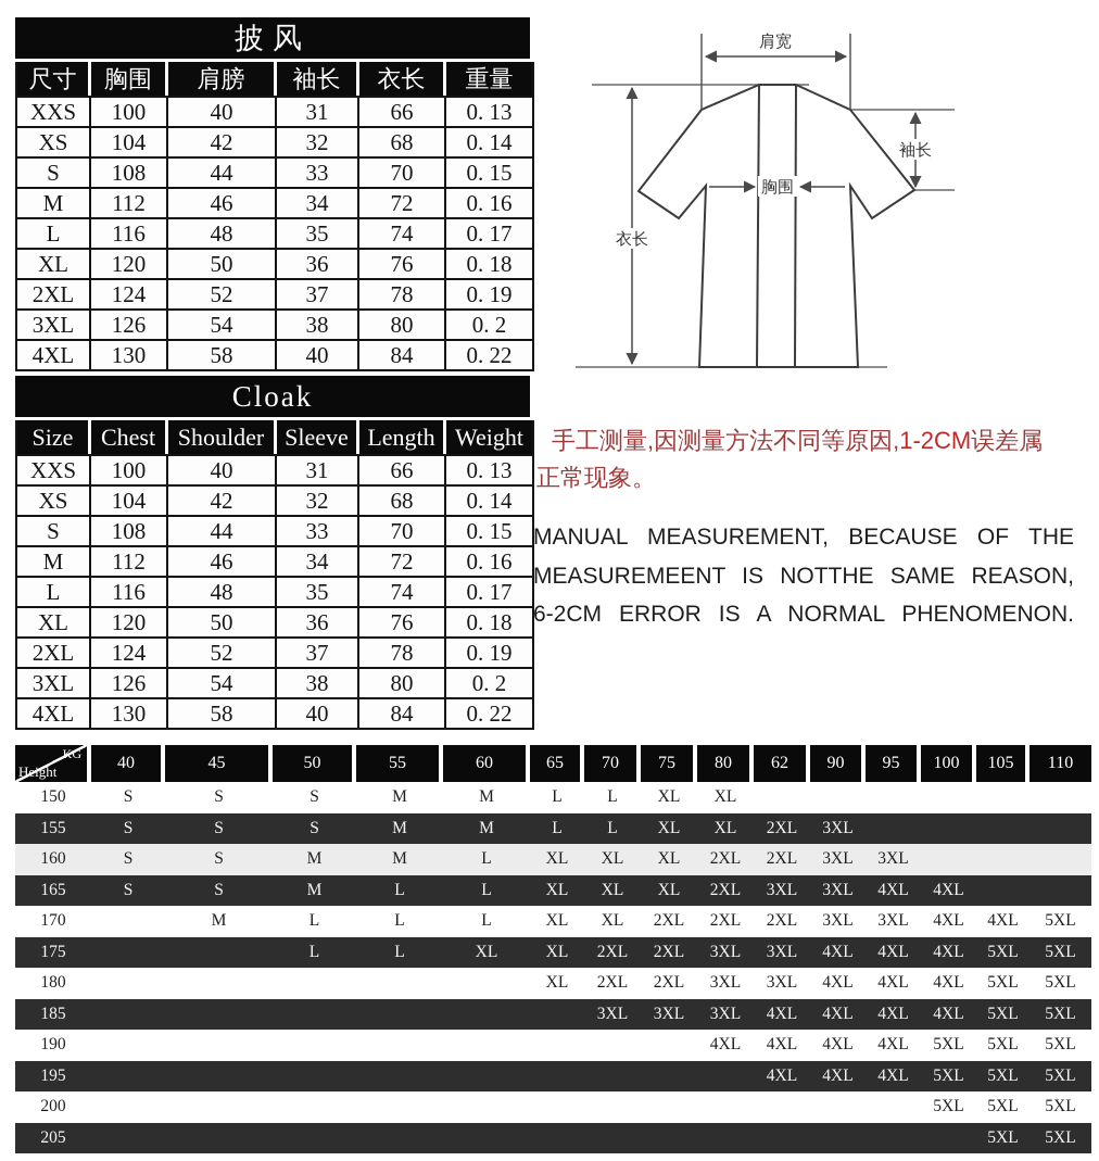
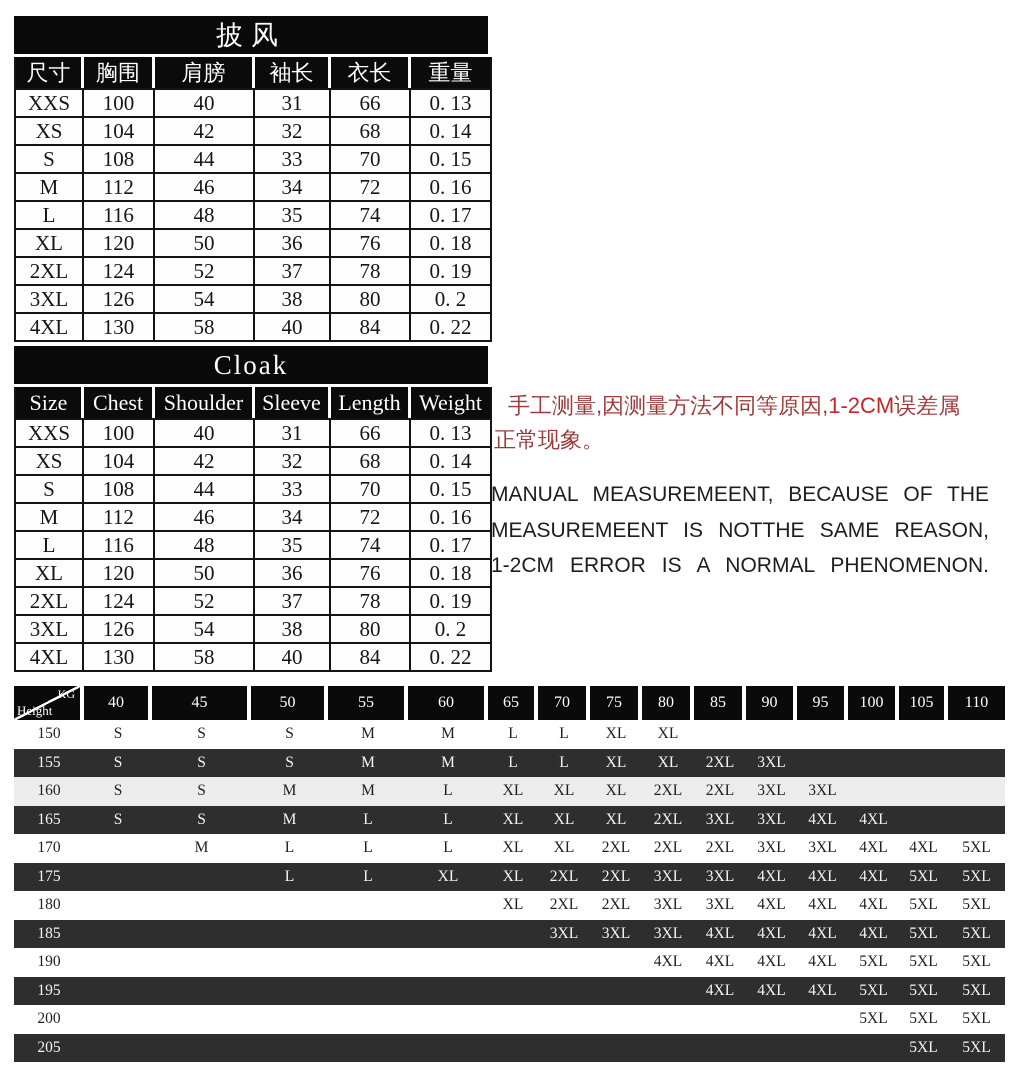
  披风
  尺寸	胸围	肩膀	袖长	衣长	重量
  XXS	100	40	31	66	0. 13
  XS	104	42	32	68	0. 14
  S	108	44	33	70	0. 15
  M	112	46	34	72	0. 16
  L	116	48	35	74	0. 17
  XL	120	50	36	76	0. 18
  2XL	124	52	37	78	0. 19
  3XL	126	54	38	80	0. 2
  4XL	130	58	40	84	0. 22
  Cloak
  Size	Chest	Shoulder	Sleeve	Length	Weight
  XXS	100	40	31	66	0. 13
  XS	104	42	32	68	0. 14
  S	108	44	33	70	0. 15
  M	112	46	34	72	0. 16
  L	116	48	35	74	0. 17
  XL	120	50	36	76	0. 18
  2XL	124	52	37	78	0. 19
  3XL	126	54	38	80	0. 2
  4XL	130	58	40	84	0. 22
- 肩宽
- 衣长
- 袖长
- 胸围
  手工测量,因测量方法不同等原因,1-2CM误差属正常现象。
- MANUAL MEASUREMENT, BECAUSE OF THE
+ MANUAL MEASUREMEENT, BECAUSE OF THE
  MEASUREMEENT IS NOTTHE SAME REASON,
- 6-2CM ERROR IS A NORMAL PHENOMENON.
+ 1-2CM ERROR IS A NORMAL PHENOMENON.
- KGHeight	40	45	50	55	60	65	70	75	80	62	90	95	100	105	110
+ KGHeight	40	45	50	55	60	65	70	75	80	85	90	95	100	105	110
  150	S	S	S	M	M	L	L	XL	XL
  155	S	S	S	M	M	L	L	XL	XL	2XL	3XL
  160	S	S	M	M	L	XL	XL	XL	2XL	2XL	3XL	3XL
  165	S	S	M	L	L	XL	XL	XL	2XL	3XL	3XL	4XL	4XL
  170		M	L	L	L	XL	XL	2XL	2XL	2XL	3XL	3XL	4XL	4XL	5XL
  175			L	L	XL	XL	2XL	2XL	3XL	3XL	4XL	4XL	4XL	5XL	5XL
  180						XL	2XL	2XL	3XL	3XL	4XL	4XL	4XL	5XL	5XL
  185							3XL	3XL	3XL	4XL	4XL	4XL	4XL	5XL	5XL
  190									4XL	4XL	4XL	4XL	5XL	5XL	5XL
  195										4XL	4XL	4XL	5XL	5XL	5XL
  200													5XL	5XL	5XL
  205														5XL	5XL
